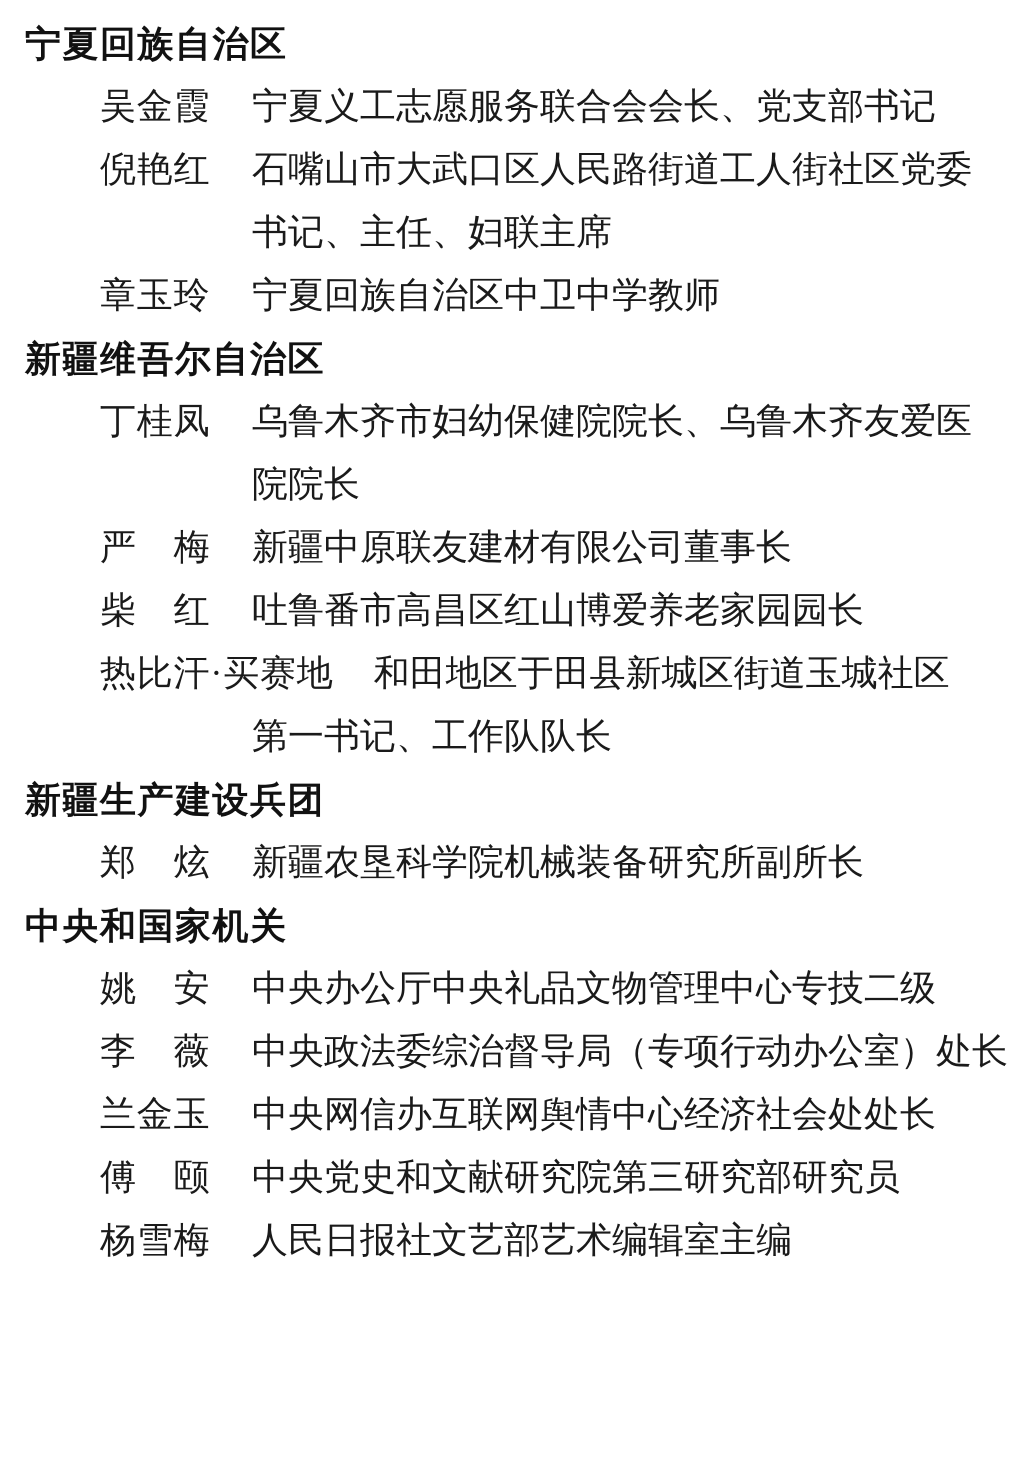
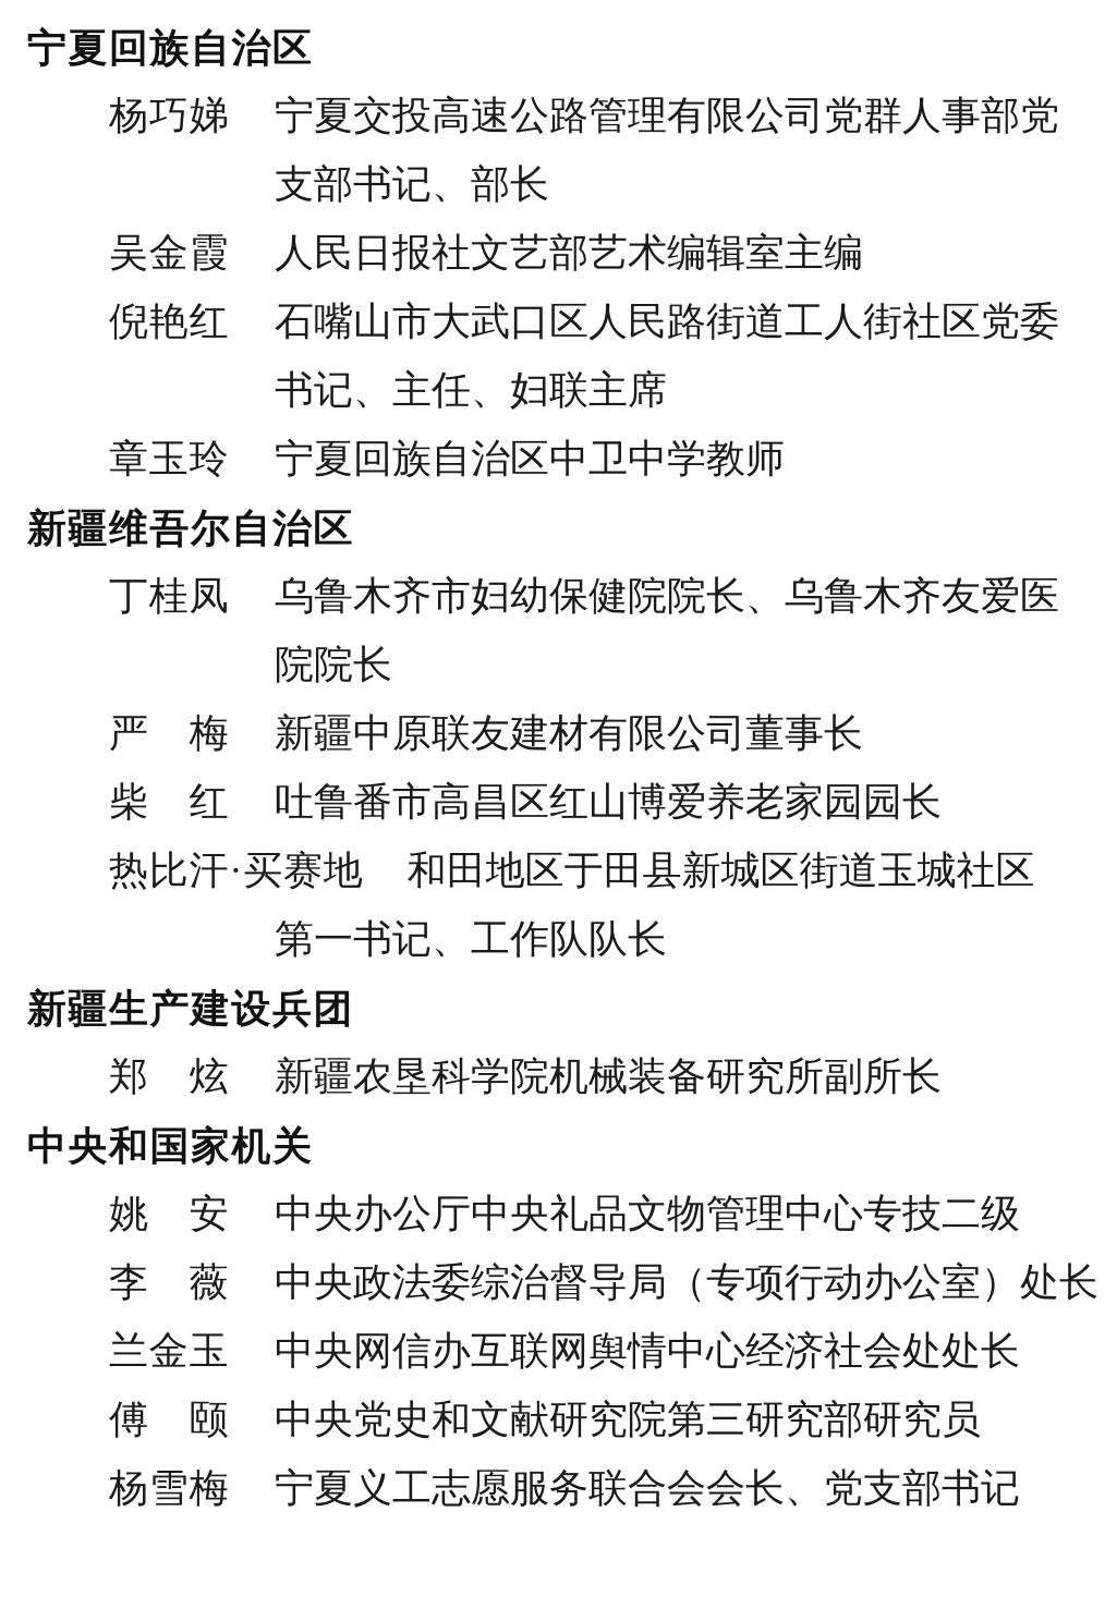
  宁夏回族自治区
+ 杨巧娣 宁夏交投高速公路管理有限公司党群人事部党
+ 支部书记、部长
- 吴金霞 宁夏义工志愿服务联合会会长、党支部书记
+ 吴金霞 人民日报社文艺部艺术编辑室主编
  倪艳红 石嘴山市大武口区人民路街道工人街社区党委
  书记、主任、妇联主席
  章玉玲 宁夏回族自治区中卫中学教师
  新疆维吾尔自治区
  丁桂凤 乌鲁木齐市妇幼保健院院长、乌鲁木齐友爱医
  院院长
  严 梅 新疆中原联友建材有限公司董事长
  柴 红 吐鲁番市高昌区红山博爱养老家园园长
  热比汗·买赛地 和田地区于田县新城区街道玉城社区
  第一书记、工作队队长
  新疆生产建设兵团
  郑 炫 新疆农垦科学院机械装备研究所副所长
  中央和国家机关
  姚 安 中央办公厅中央礼品文物管理中心专技二级
  李 薇 中央政法委综治督导局（专项行动办公室）处长
  兰金玉 中央网信办互联网舆情中心经济社会处处长
  傅 颐 中央党史和文献研究院第三研究部研究员
- 杨雪梅 人民日报社文艺部艺术编辑室主编
+ 杨雪梅 宁夏义工志愿服务联合会会长、党支部书记
